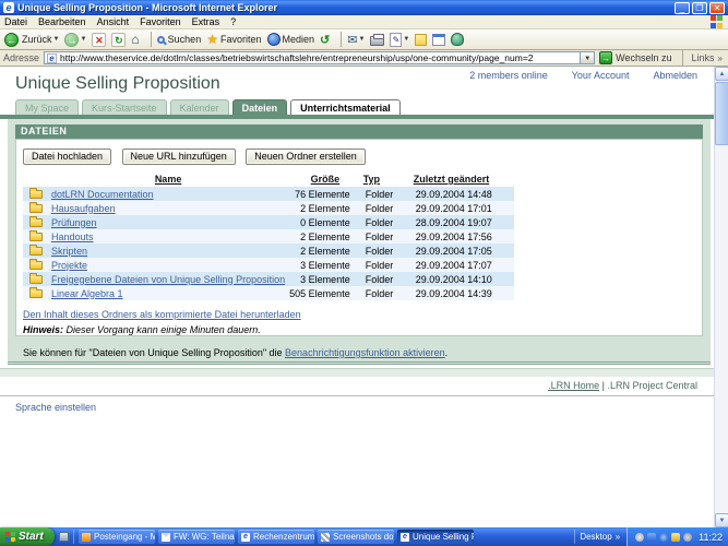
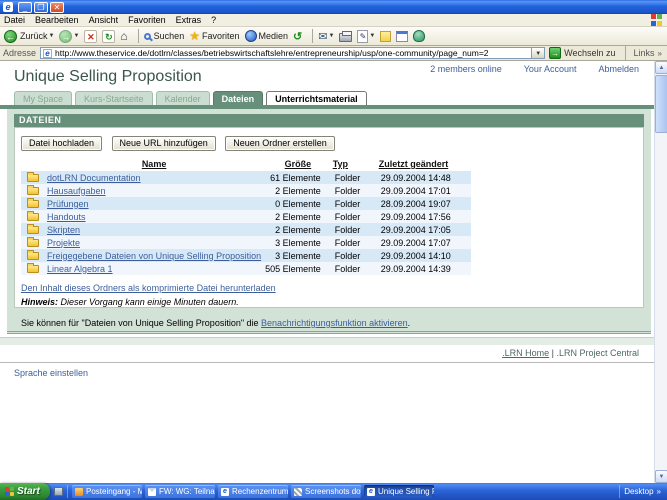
  e
- Unique Selling Proposition - Microsoft Internet Explorer
  _
  ❐
  ✕
  Datei
  Bearbeiten
  Ansicht
  Favoriten
  Extras
  ?
  ←
  Zurück
  →
  ✕
  ↻
  ⌂
  Suchen
  ★
  Favoriten
  Medien
  ↺
  ✉
  ✎
  Adresse
  e
  http://www.theservice.de/dotlrn/classes/betriebswirtschaftslehre/entrepreneurship/usp/one-community/page_num=2
  →
  Wechseln zu
  Links
  »
  2 members online
  Your Account
  Abmelden
  Unique Selling Proposition
  My Space
  Kurs-Startseite
  Kalender
  Dateien
  Unterrichtsmaterial
  DATEIEN
  Datei hochladen Neue URL hinzufügen Neuen Ordner erstellen
  	Name	Größe	Typ	Zuletzt geändert
- 	dotLRN Documentation	76 Elemente	Folder	29.09.2004 14:48
+ 	dotLRN Documentation	61 Elemente	Folder	29.09.2004 14:48
  	Hausaufgaben	2 Elemente	Folder	29.09.2004 17:01
  	Prüfungen	0 Elemente	Folder	28.09.2004 19:07
  	Handouts	2 Elemente	Folder	29.09.2004 17:56
  	Skripten	2 Elemente	Folder	29.09.2004 17:05
  	Projekte	3 Elemente	Folder	29.09.2004 17:07
  	Freigegebene Dateien von Unique Selling Proposition	3 Elemente	Folder	29.09.2004 14:10
  	Linear Algebra 1	505 Elemente	Folder	29.09.2004 14:39
  Den Inhalt dieses Ordners als komprimierte Datei herunterladen
  Hinweis: Dieser Vorgang kann einige Minuten dauern.
  Sie können für "Dateien von Unique Selling Proposition" die Benachrichtigungsfunktion aktivieren.
  .LRN Home | .LRN Project Central
  Sprache einstellen
  Start
  Desktop
  »
- 11:22
